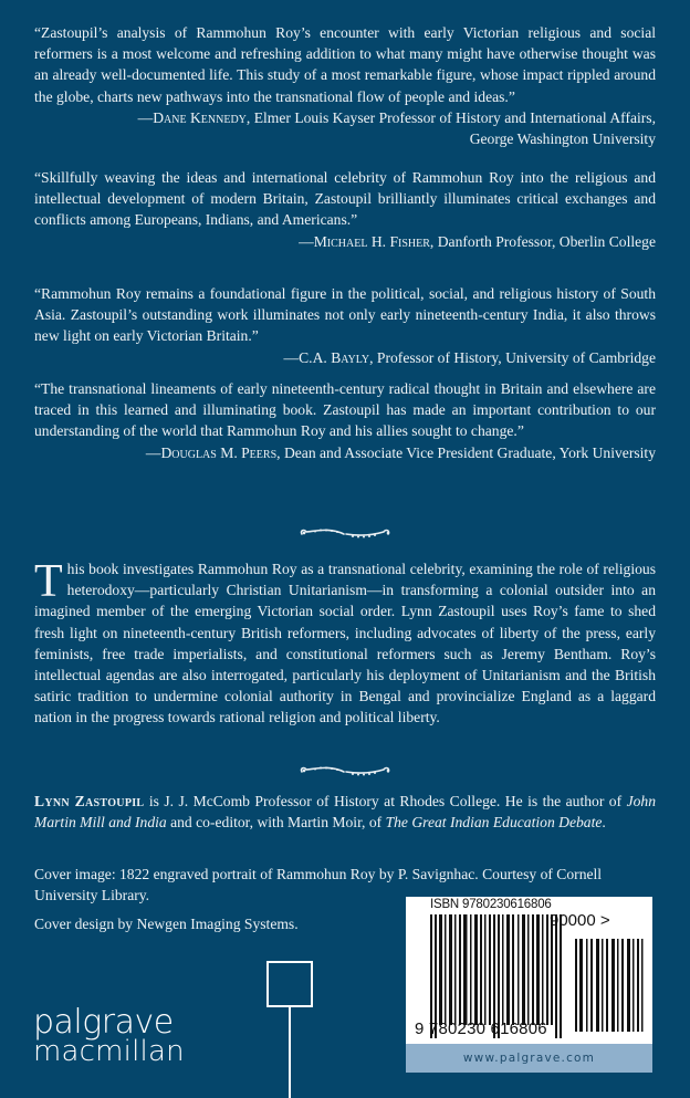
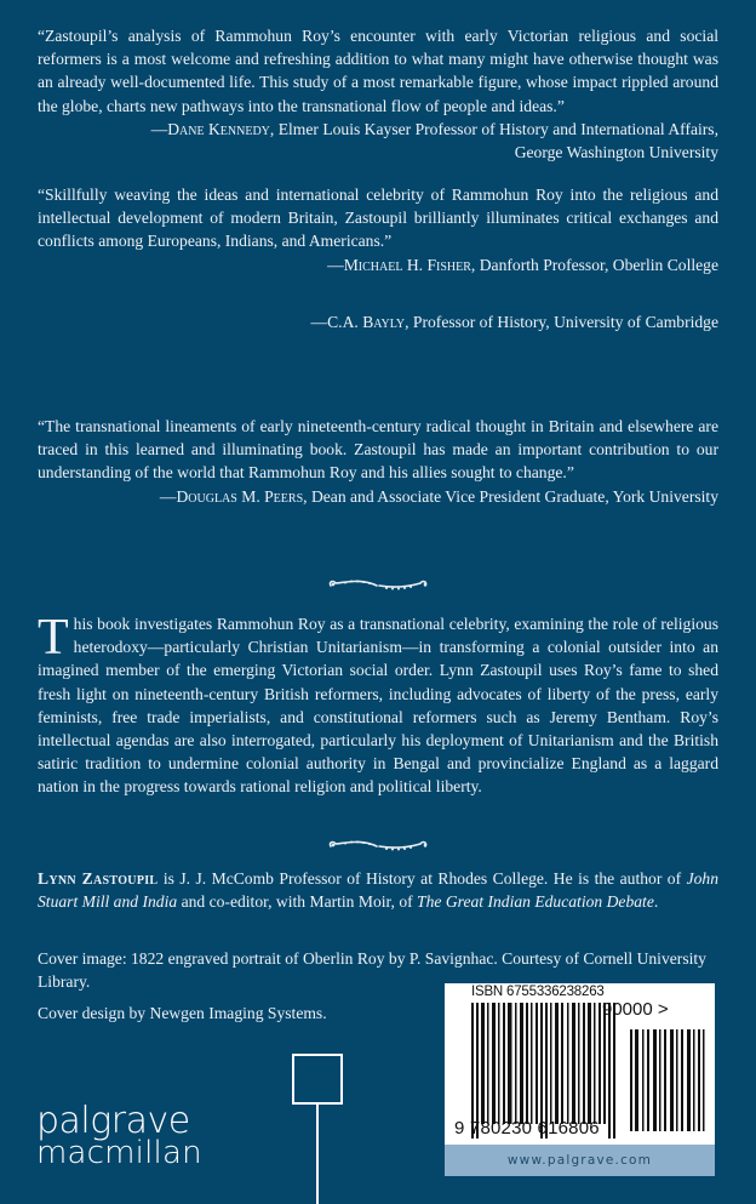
  “Zastoupil’s analysis of Rammohun Roy’s encounter with early Victorian religious and social reformers is a most welcome and refreshing addition to what many might have otherwise thought was an already well-documented life. This study of a most remarkable figure, whose impact rippled around the globe, charts new pathways into the transnational flow of people and ideas.”
  —Dane Kennedy, Elmer Louis Kayser Professor of History and International Affairs,
  George Washington University
  “Skillfully weaving the ideas and international celebrity of Rammohun Roy into the religious and intellectual development of modern Britain, Zastoupil brilliantly illuminates critical exchanges and conflicts among Europeans, Indians, and Americans.”
  —Michael H. Fisher, Danforth Professor, Oberlin College
- “Rammohun Roy remains a foundational figure in the political, social, and religious history of South Asia. Zastoupil’s outstanding work illuminates not only early nineteenth-century India, it also throws new light on early Victorian Britain.”
  —C.A. Bayly, Professor of History, University of Cambridge
  “The transnational lineaments of early nineteenth-century radical thought in Britain and elsewhere are traced in this learned and illuminating book. Zastoupil has made an important contribution to our understanding of the world that Rammohun Roy and his allies sought to change.”
  —Douglas M. Peers, Dean and Associate Vice President Graduate, York University
  T
  his book investigates Rammohun Roy as a transnational celebrity, examining the role of religious heterodoxy—particularly Christian Unitarianism—in transforming a colonial outsider into an imagined member of the emerging Victorian social order. Lynn Zastoupil uses Roy’s fame to shed fresh light on nineteenth-century British reformers, including advocates of liberty of the press, early feminists, free trade imperialists, and constitutional reformers such as Jeremy Bentham. Roy’s intellectual agendas are also interrogated, particularly his deployment of Unitarianism and the British satiric tradition to undermine colonial authority in Bengal and provincialize England as a laggard nation in the progress towards rational religion and political liberty.
- Lynn Zastoupil is J. J. McComb Professor of History at Rhodes College. He is the author of John Martin Mill and India and co-editor, with Martin Moir, of The Great Indian Education Debate.
+ Lynn Zastoupil is J. J. McComb Professor of History at Rhodes College. He is the author of John Stuart Mill and India and co-editor, with Martin Moir, of The Great Indian Education Debate.
- Cover image: 1822 engraved portrait of Rammohun Roy by P. Savignhac. Courtesy of Cornell University Library.
+ Cover image: 1822 engraved portrait of Oberlin Roy by P. Savignhac. Courtesy of Cornell University Library.
  Cover design by Newgen Imaging Systems.
  palgrave
  macmillan
- ISBN 9780230616806
+ ISBN 6755336238263
  90000 >
  9 780230 616806
  www.palgrave.com
